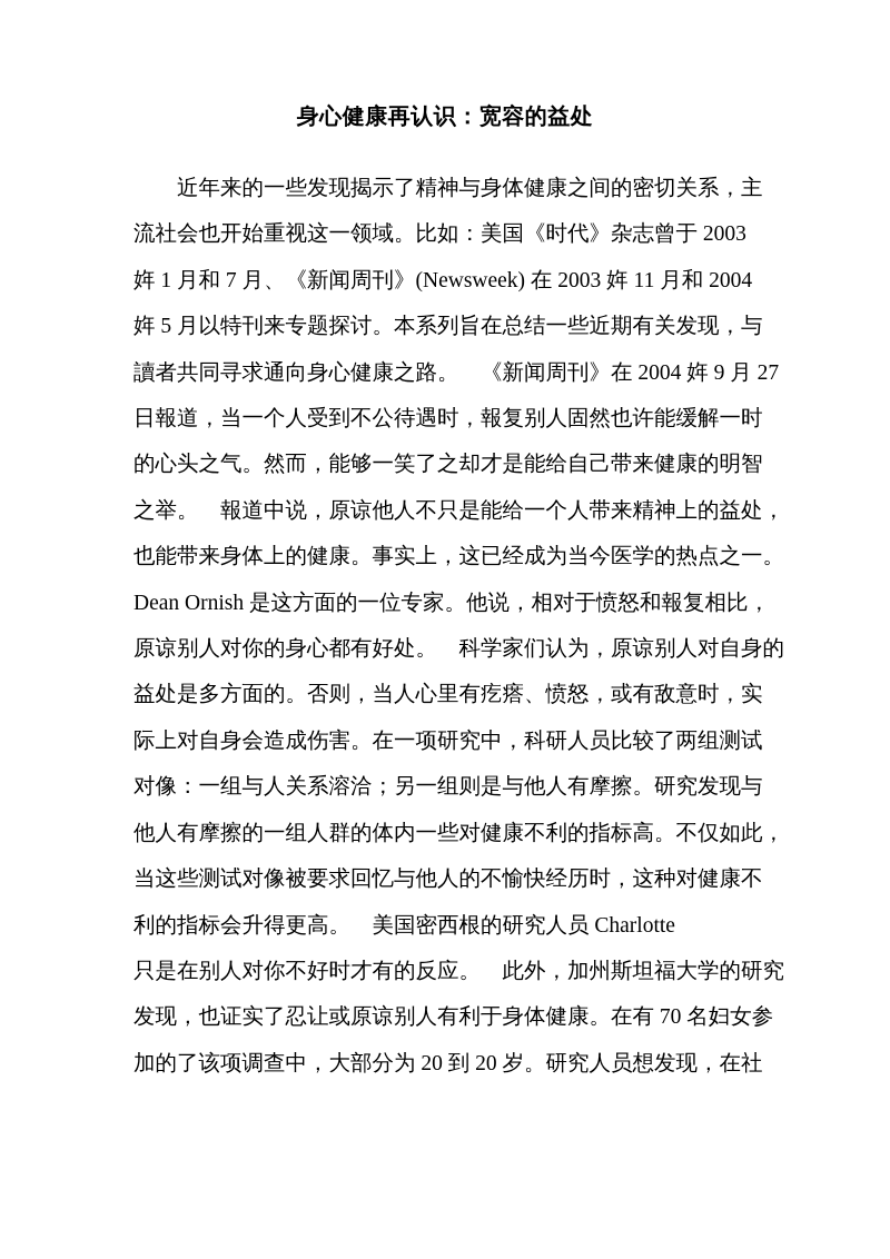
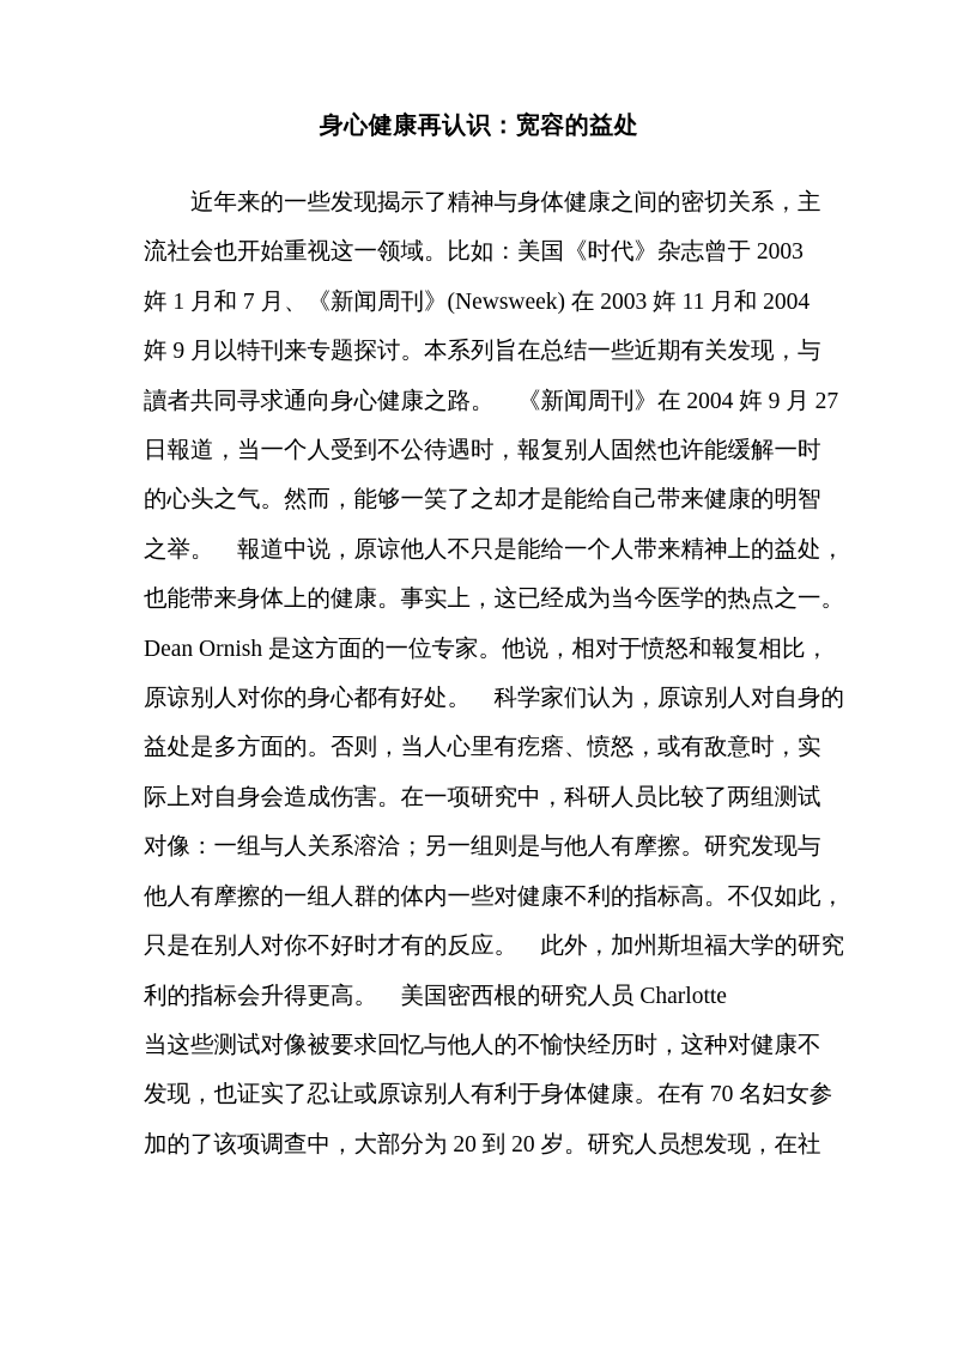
  身心健康再认识：宽容的益处
  近年来的一些发现揭示了精神与身体健康之间的密切关系，主
  流社会也开始重视这一领域。比如：美国《时代》杂志曾于 2003
  姩 1 月和 7 月、《新闻周刊》(Newsweek) 在 2003 姩 11 月和 2004
- 姩 5 月以特刊来专题探讨。本系列旨在总结一些近期有关发现，与
+ 姩 9 月以特刊来专题探讨。本系列旨在总结一些近期有关发现，与
  讀者共同寻求通向身心健康之路。 《新闻周刊》在 2004 姩 9 月 27
  日報道，当一个人受到不公待遇时，報复别人固然也许能缓解一时
  的心头之气。然而，能够一笑了之却才是能给自己带来健康的明智
  之举。 報道中说，原谅他人不只是能给一个人带来精神上的益处，
  也能带来身体上的健康。事实上，这已经成为当今医学的热点之一。
  Dean Ornish 是这方面的一位专家。他说，相对于愤怒和報复相比，
  原谅别人对你的身心都有好处。 科学家们认为，原谅别人对自身的
  益处是多方面的。否则，当人心里有疙瘩、愤怒，或有敌意时，实
  际上对自身会造成伤害。在一项研究中，科研人员比较了两组测试
  对像：一组与人关系溶洽；另一组则是与他人有摩擦。研究发现与
  他人有摩擦的一组人群的体内一些对健康不利的指标高。不仅如此，
- 当这些测试对像被要求回忆与他人的不愉快经历时，这种对健康不
+ 只是在别人对你不好时才有的反应。 此外，加州斯坦福大学的研究
  利的指标会升得更高。 美国密西根的研究人员 Charlotte
- 只是在别人对你不好时才有的反应。 此外，加州斯坦福大学的研究
+ 当这些测试对像被要求回忆与他人的不愉快经历时，这种对健康不
  发现，也证实了忍让或原谅别人有利于身体健康。在有 70 名妇女参
  加的了该项调查中，大部分为 20 到 20 岁。研究人员想发现，在社
